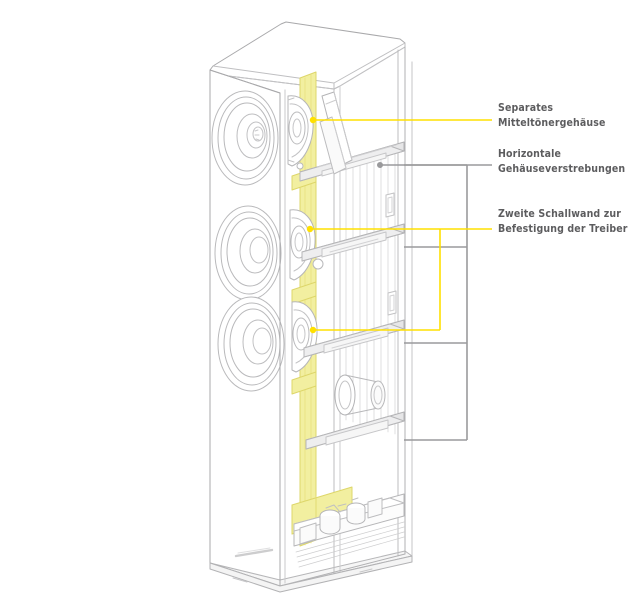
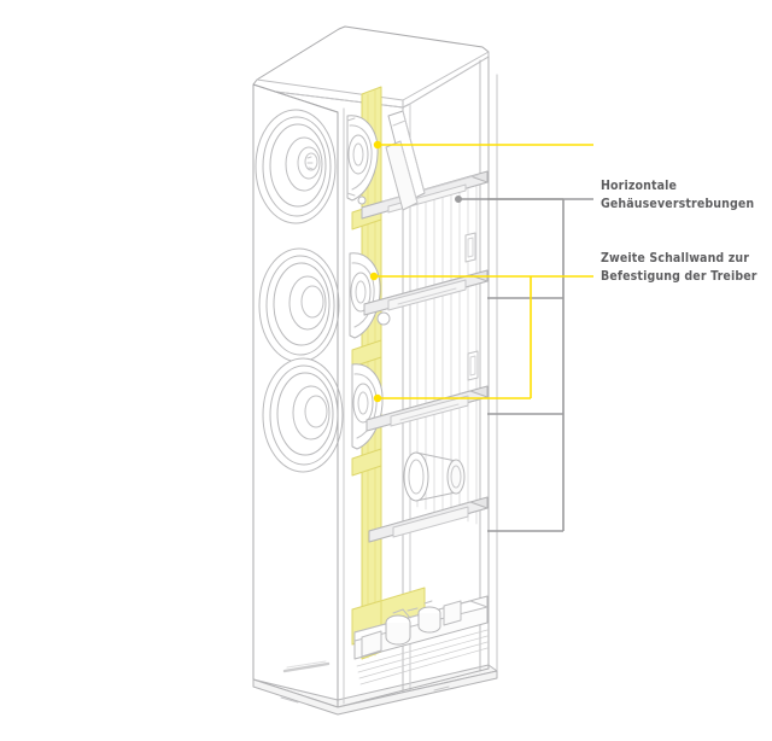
- Separates
- Mitteltönergehäuse
  Horizontale
  Gehäuseverstrebungen
  Zweite Schallwand zur
  Befestigung der Treiber
